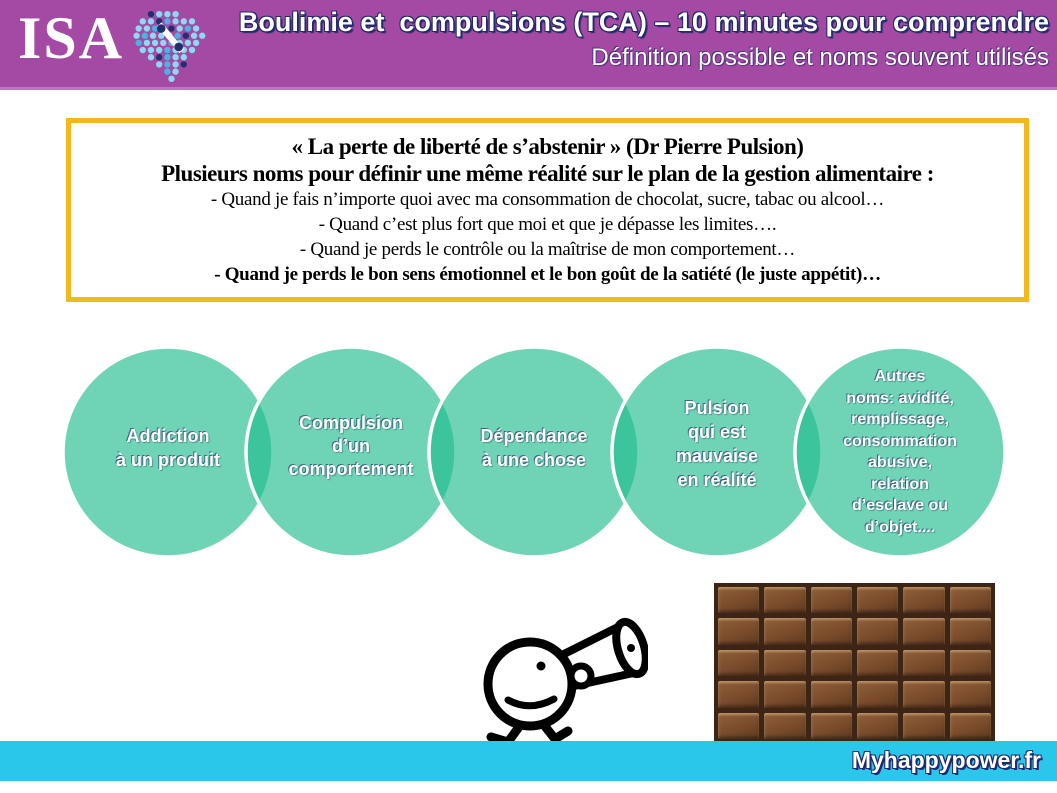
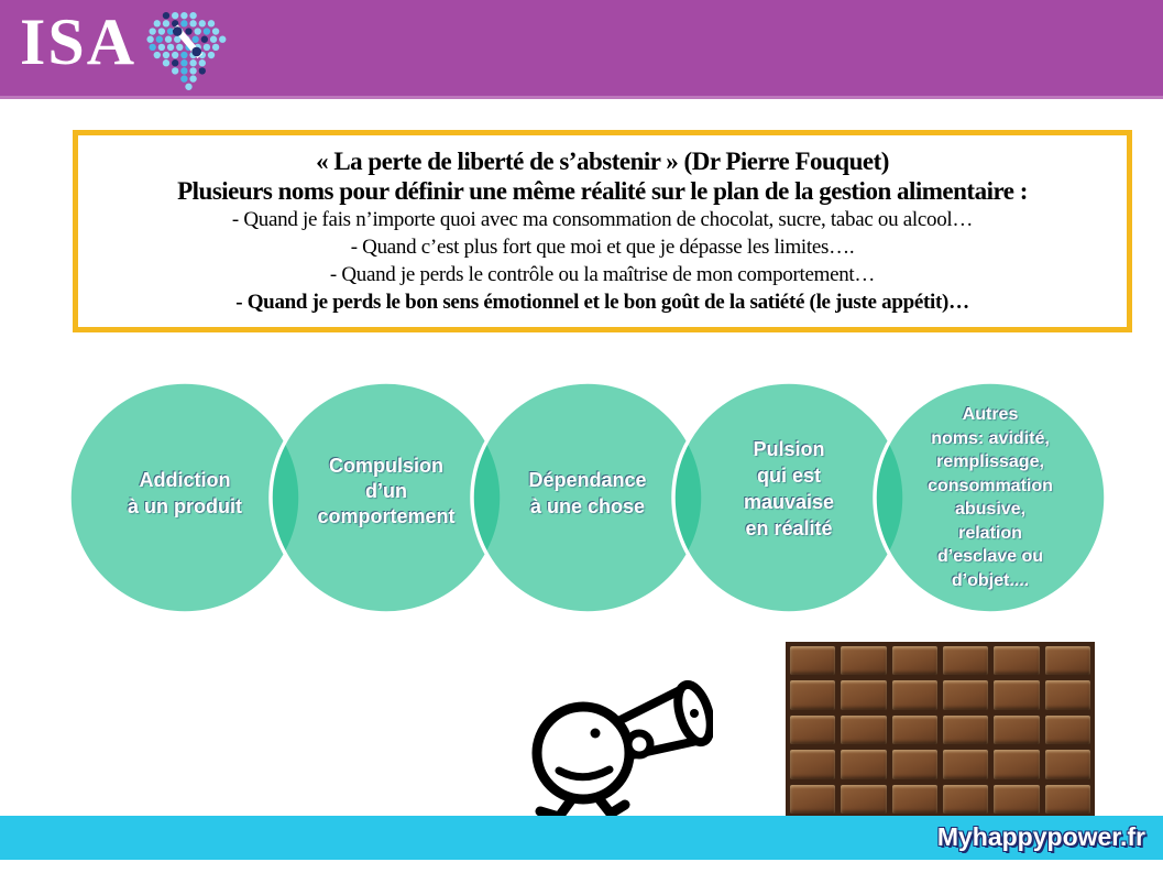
  ISA
- Boulimie et compulsions (TCA) – 10 minutes pour comprendre
- Définition possible et noms souvent utilisés
- « La perte de liberté de s’abstenir » (Dr Pierre Pulsion)
+ « La perte de liberté de s’abstenir » (Dr Pierre Fouquet)
  Plusieurs noms pour définir une même réalité sur le plan de la gestion alimentaire :
  - Quand je fais n’importe quoi avec ma consommation de chocolat, sucre, tabac ou alcool…
  - Quand c’est plus fort que moi et que je dépasse les limites….
  - Quand je perds le contrôle ou la maîtrise de mon comportement…
  - Quand je perds le bon sens émotionnel et le bon goût de la satiété (le juste appétit)…
  Addiction
  à un produit
  Compulsion
  d’un
  comportement
  Dépendance
  à une chose
  Pulsion
  qui est
  mauvaise
  en réalité
  Autres
  noms: avidité,
  remplissage,
  consommation
  abusive,
  relation
  d’esclave ou
  d’objet....
  Myhappypower.fr
